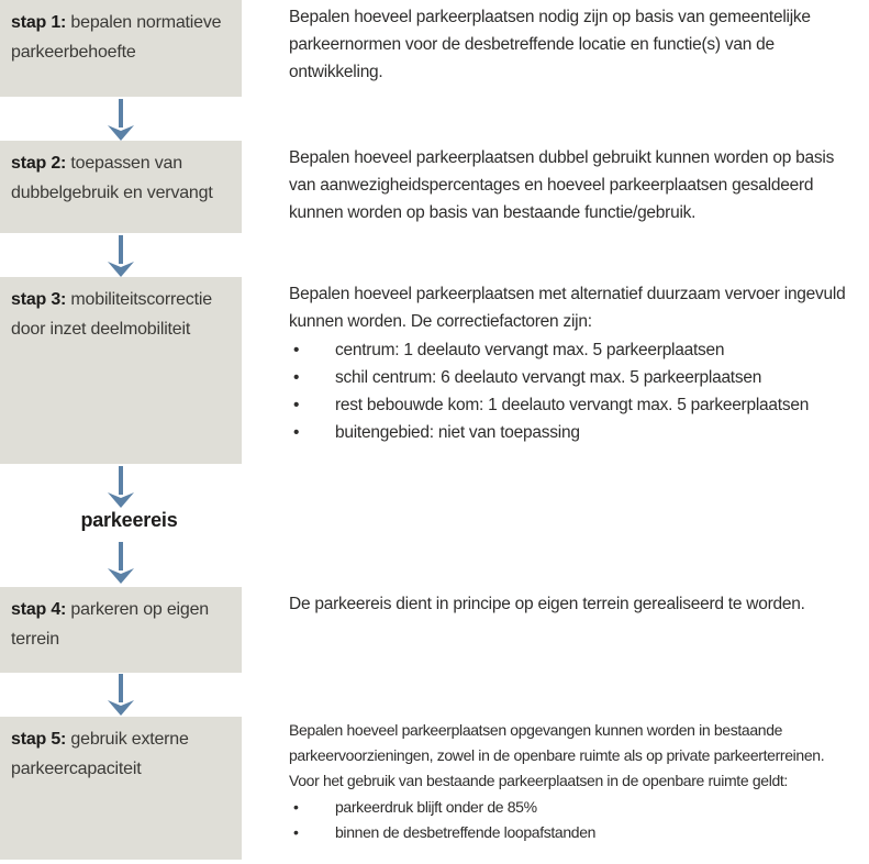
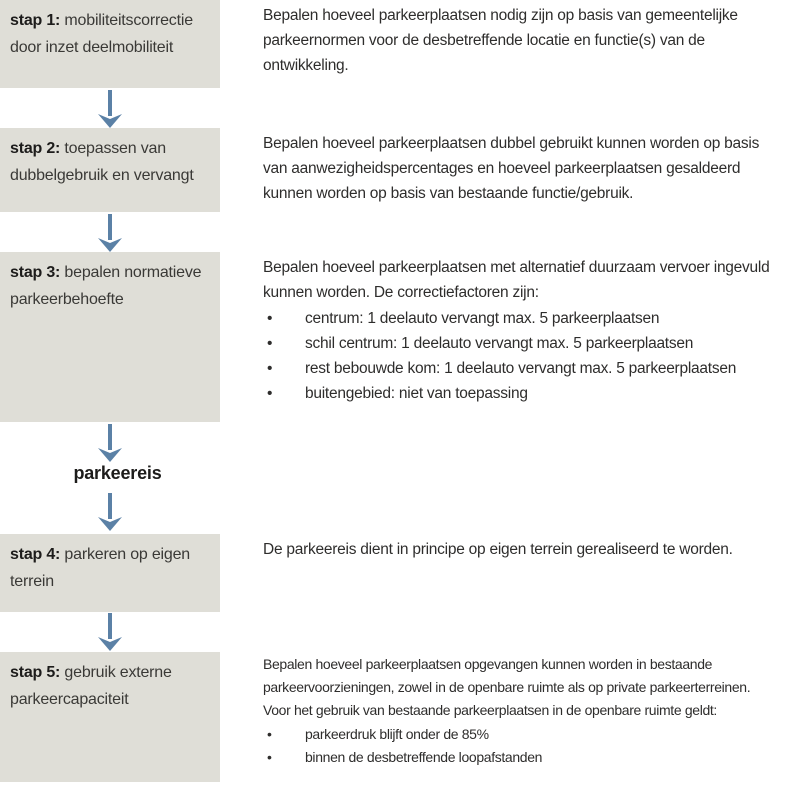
- stap 1: bepalen normatieve parkeerbehoefte
+ stap 1: mobiliteitscorrectie door inzet deelmobiliteit
  stap 2: toepassen van dubbelgebruik en vervangt
- stap 3: mobiliteitscorrectie door inzet deelmobiliteit
+ stap 3: bepalen normatieve parkeerbehoefte
  stap 4: parkeren op eigen terrein
  stap 5: gebruik externe parkeercapaciteit
  parkeereis
  Bepalen hoeveel parkeerplaatsen nodig zijn op basis van gemeentelijke
  parkeernormen voor de desbetreffende locatie en functie(s) van de
  ontwikkeling.
  Bepalen hoeveel parkeerplaatsen dubbel gebruikt kunnen worden op basis
  van aanwezigheidspercentages en hoeveel parkeerplaatsen gesaldeerd
  kunnen worden op basis van bestaande functie/gebruik.
  Bepalen hoeveel parkeerplaatsen met alternatief duurzaam vervoer ingevuld
  kunnen worden. De correctiefactoren zijn:
  •
  centrum: 1 deelauto vervangt max. 5 parkeerplaatsen
  •
- schil centrum: 6 deelauto vervangt max. 5 parkeerplaatsen
+ schil centrum: 1 deelauto vervangt max. 5 parkeerplaatsen
  •
  rest bebouwde kom: 1 deelauto vervangt max. 5 parkeerplaatsen
  •
  buitengebied: niet van toepassing
  De parkeereis dient in principe op eigen terrein gerealiseerd te worden.
  Bepalen hoeveel parkeerplaatsen opgevangen kunnen worden in bestaande
  parkeervoorzieningen, zowel in de openbare ruimte als op private parkeerterreinen.
  Voor het gebruik van bestaande parkeerplaatsen in de openbare ruimte geldt:
  •
  parkeerdruk blijft onder de 85%
  •
  binnen de desbetreffende loopafstanden
